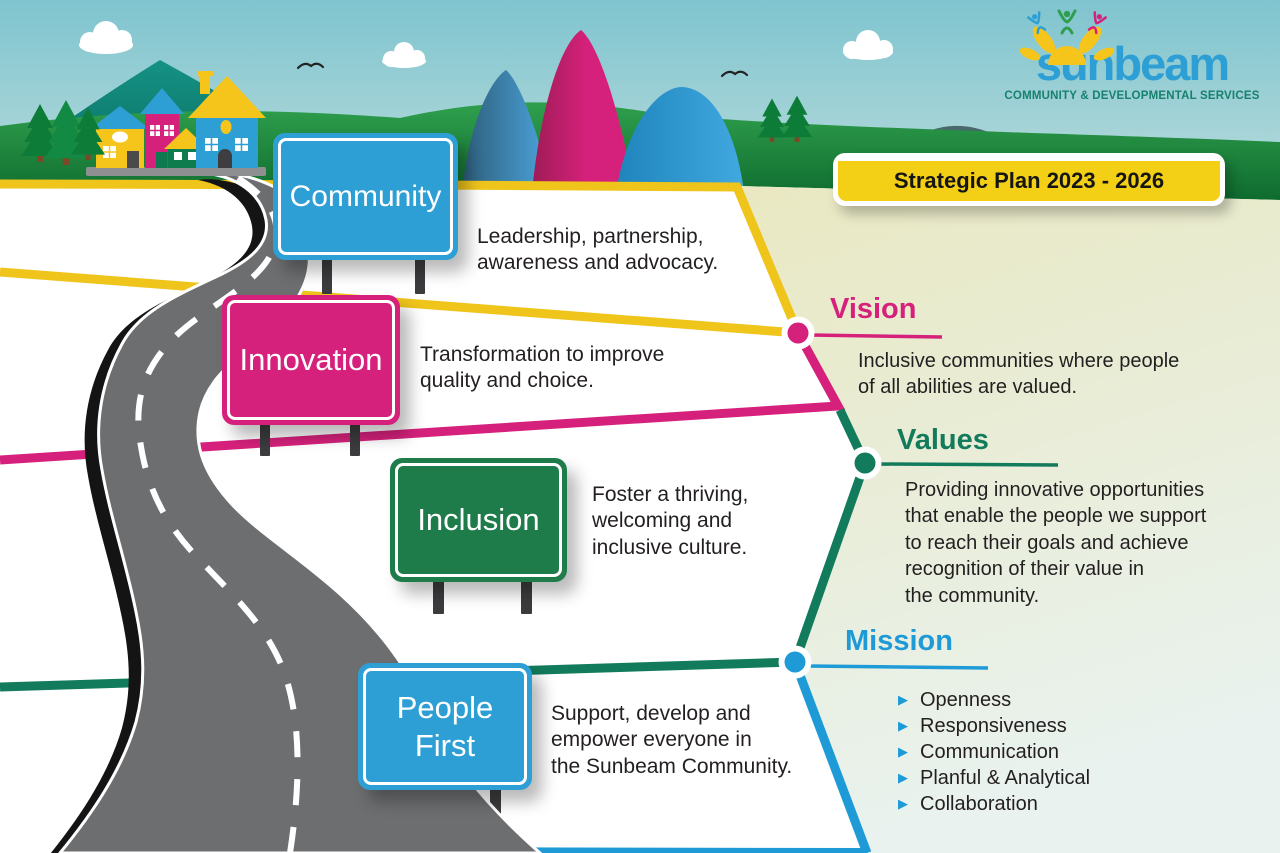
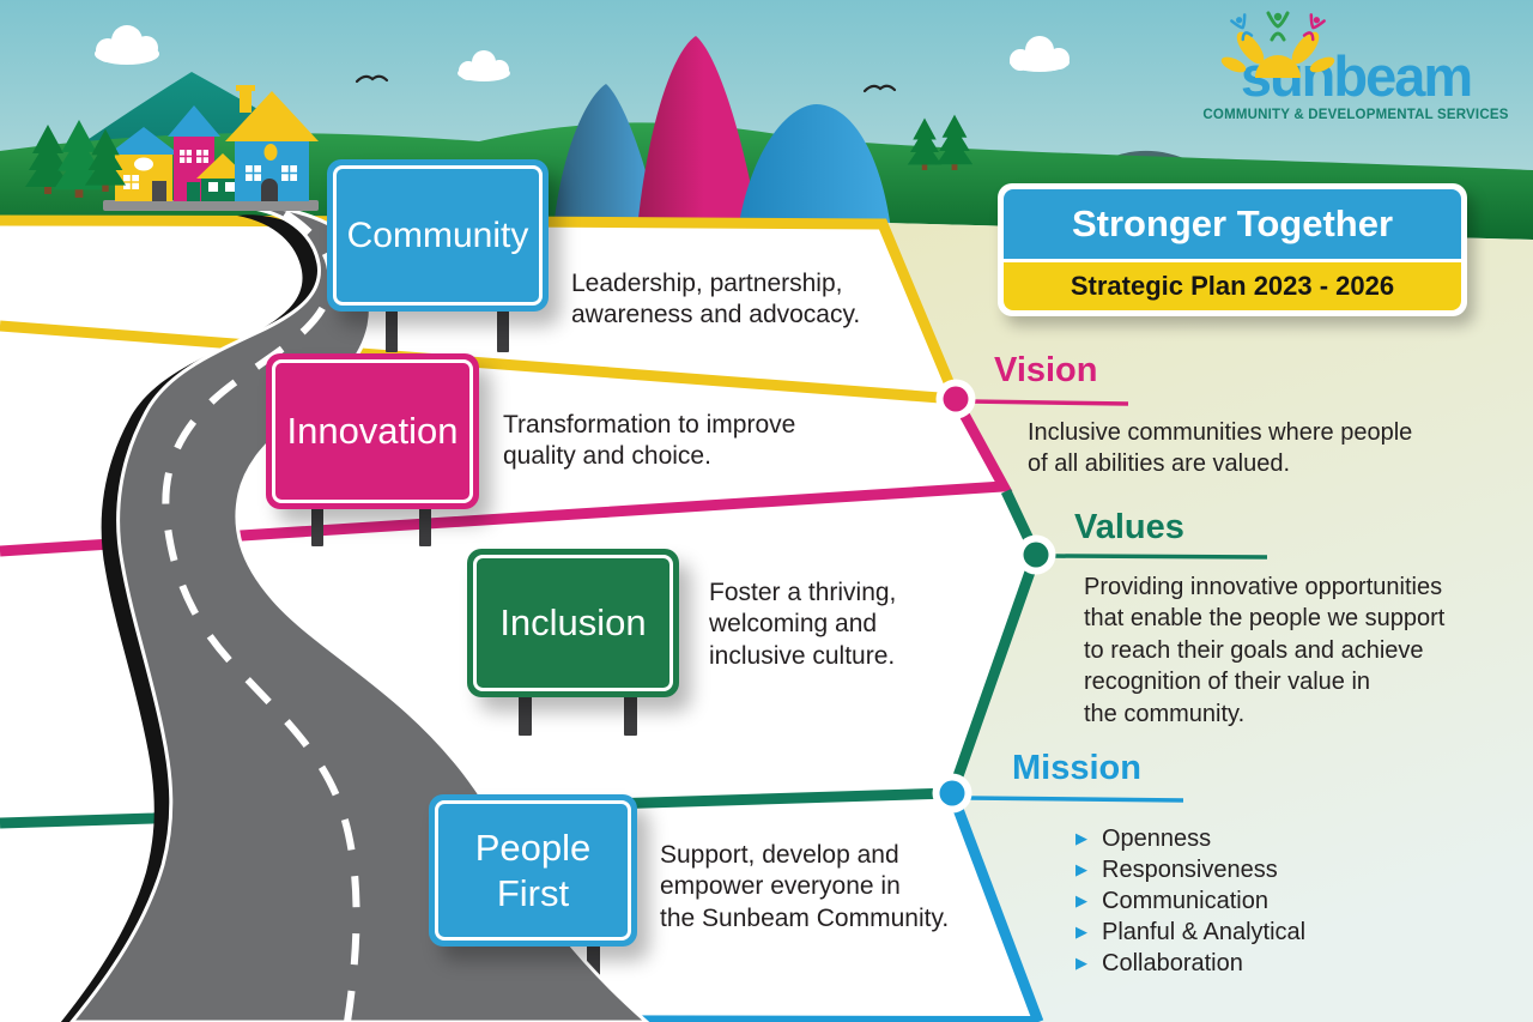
  snbeam
  COMMUNITY & DEVELOPMENTAL SERVICES
+ Stronger Together
  Strategic Plan 2023 - 2026
  Community
  Innovation
  Inclusion
  People
  First
  Leadership, partnership,
  awareness and advocacy.
  Transformation to improve
  quality and choice.
  Foster a thriving,
  welcoming and
  inclusive culture.
  Support, develop and
  empower everyone in
  the Sunbeam Community.
  Vision
  Inclusive communities where people
  of all abilities are valued.
  Values
  Providing innovative opportunities
  that enable the people we support
  to reach their goals and achieve
  recognition of their value in
  the community.
  Mission
  ▶
  Openness
  ▶
  Responsiveness
  ▶
  Communication
  ▶
  Planful & Analytical
  ▶
  Collaboration
